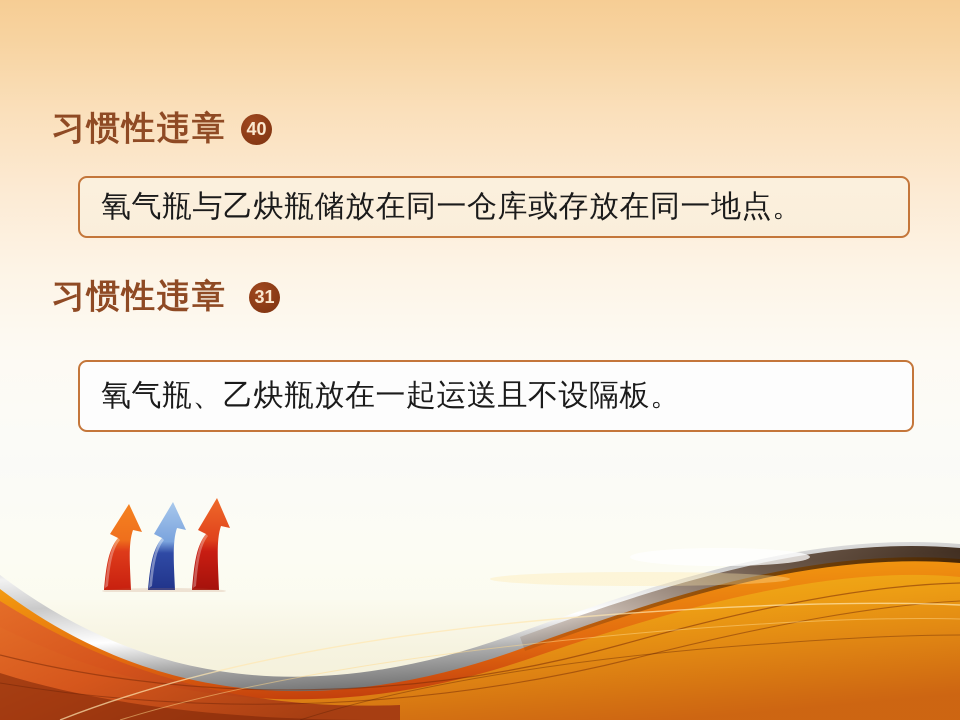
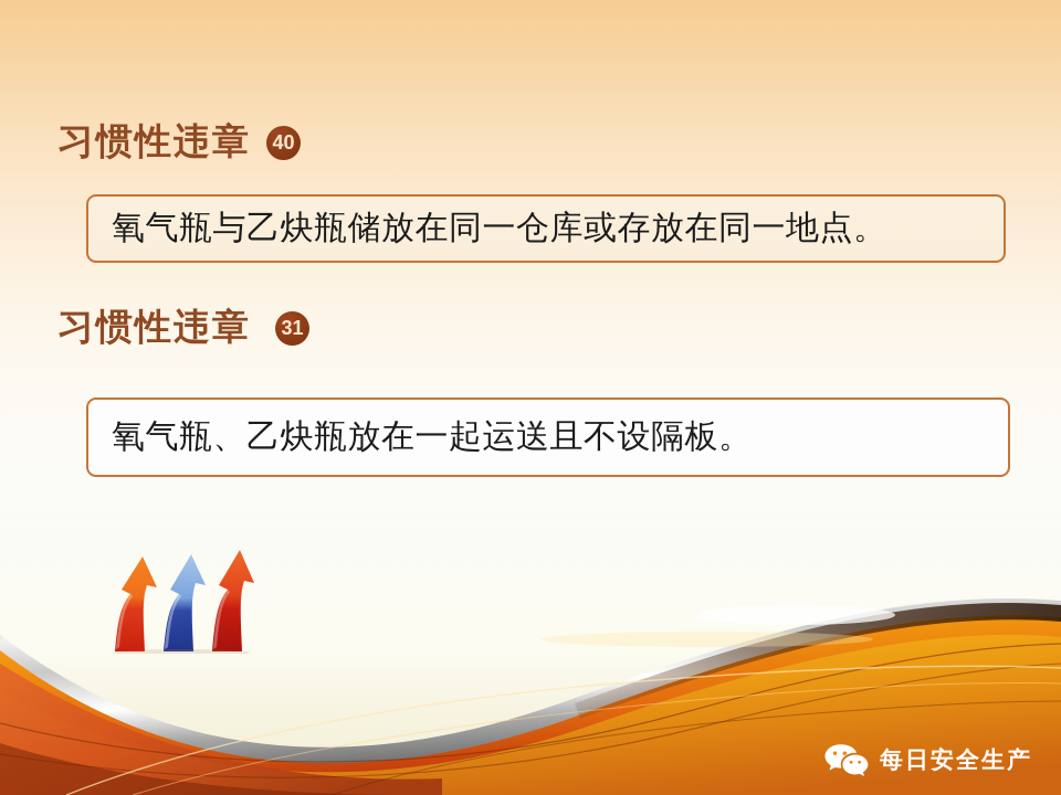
  习惯性违章
  40
  氧气瓶与乙炔瓶储放在同一仓库或存放在同一地点。
  习惯性违章
  31
  氧气瓶、乙炔瓶放在一起运送且不设隔板。
+ 每日安全生产
